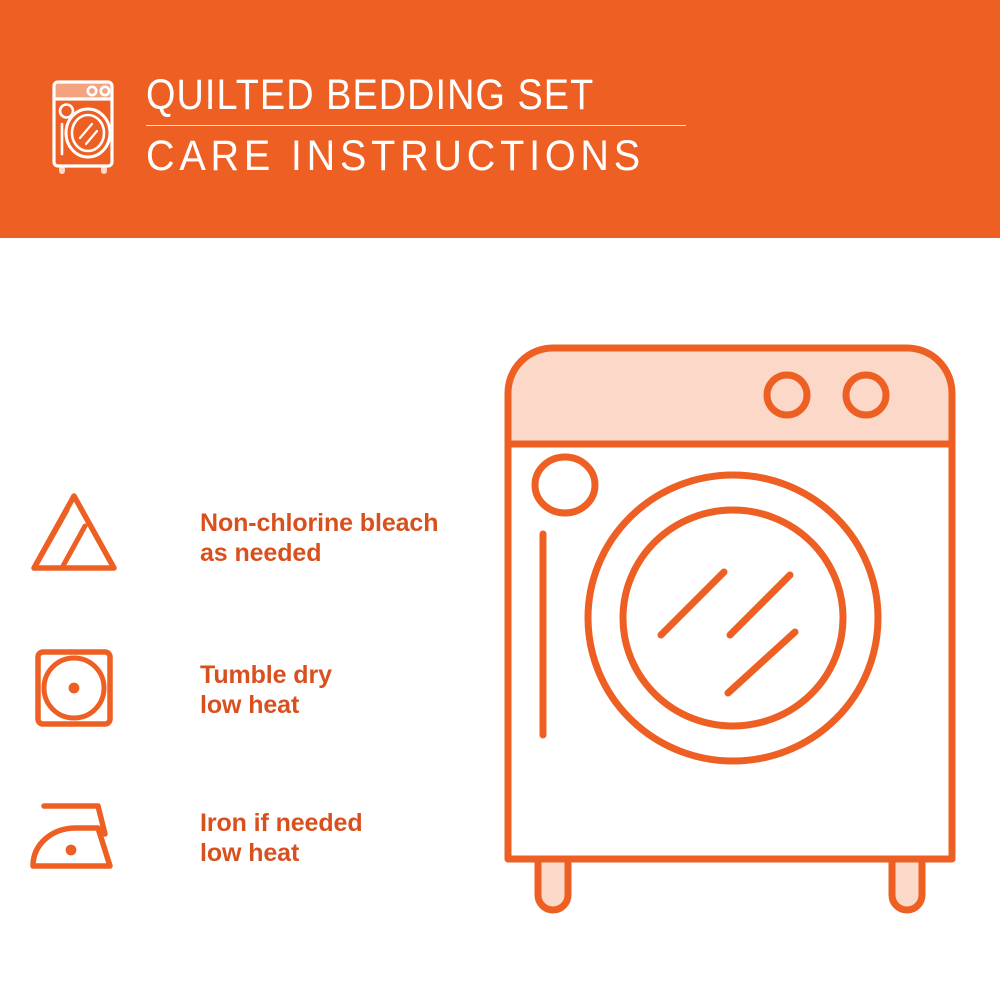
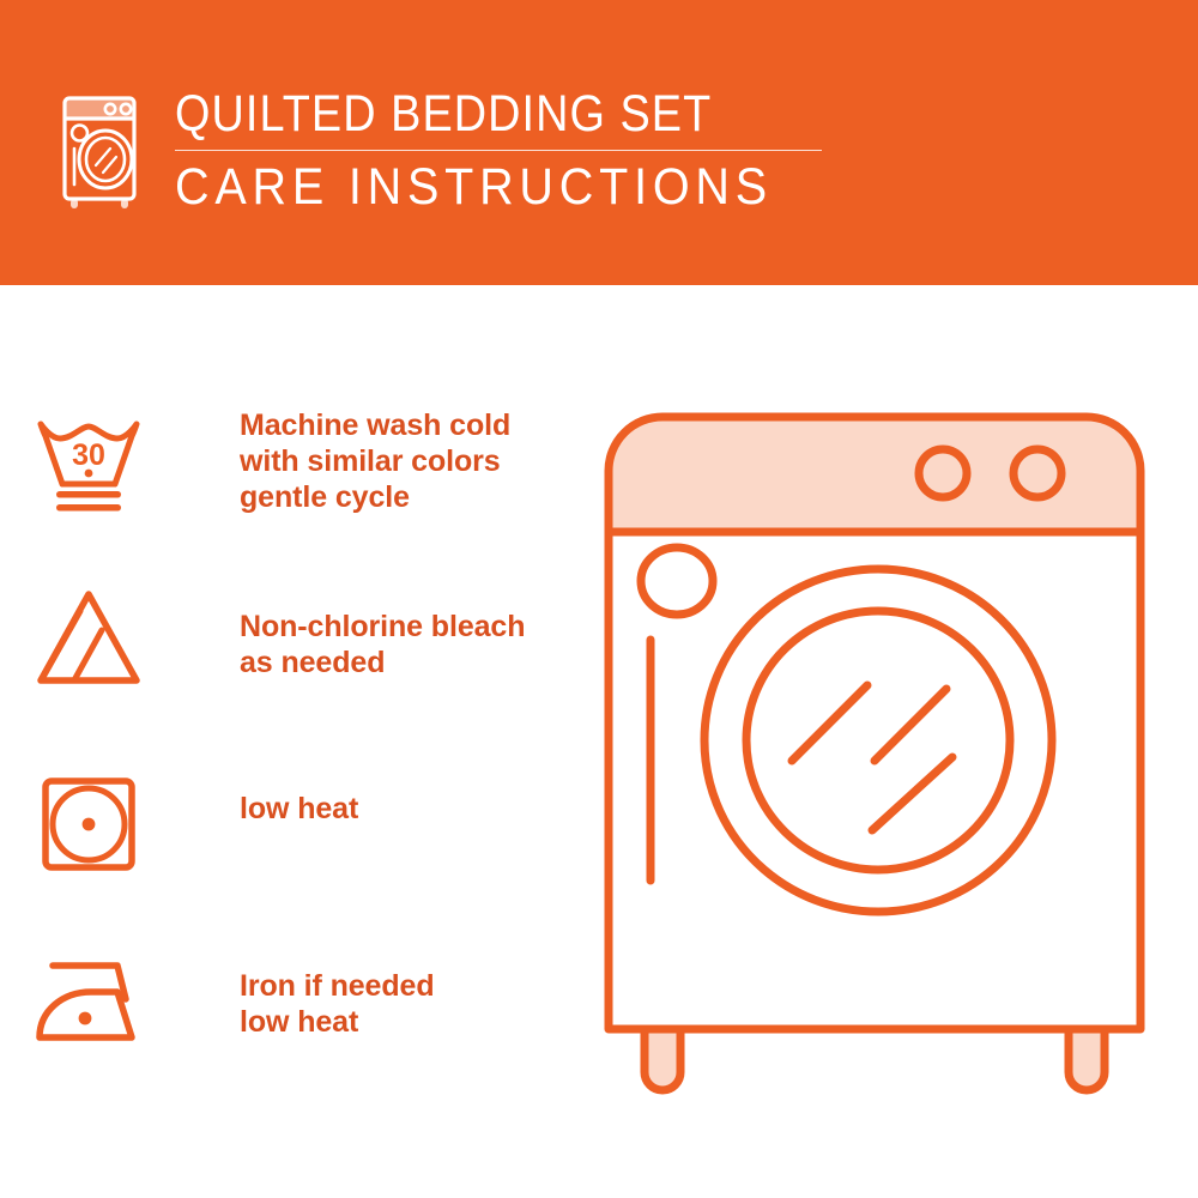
  QUILTED BEDDING SET
  CARE INSTRUCTIONS
+ 30
+ Machine wash cold
+ with similar colors
+ gentle cycle
  Non-chlorine bleach
  as needed
- Tumble dry
  low heat
  Iron if needed
  low heat
